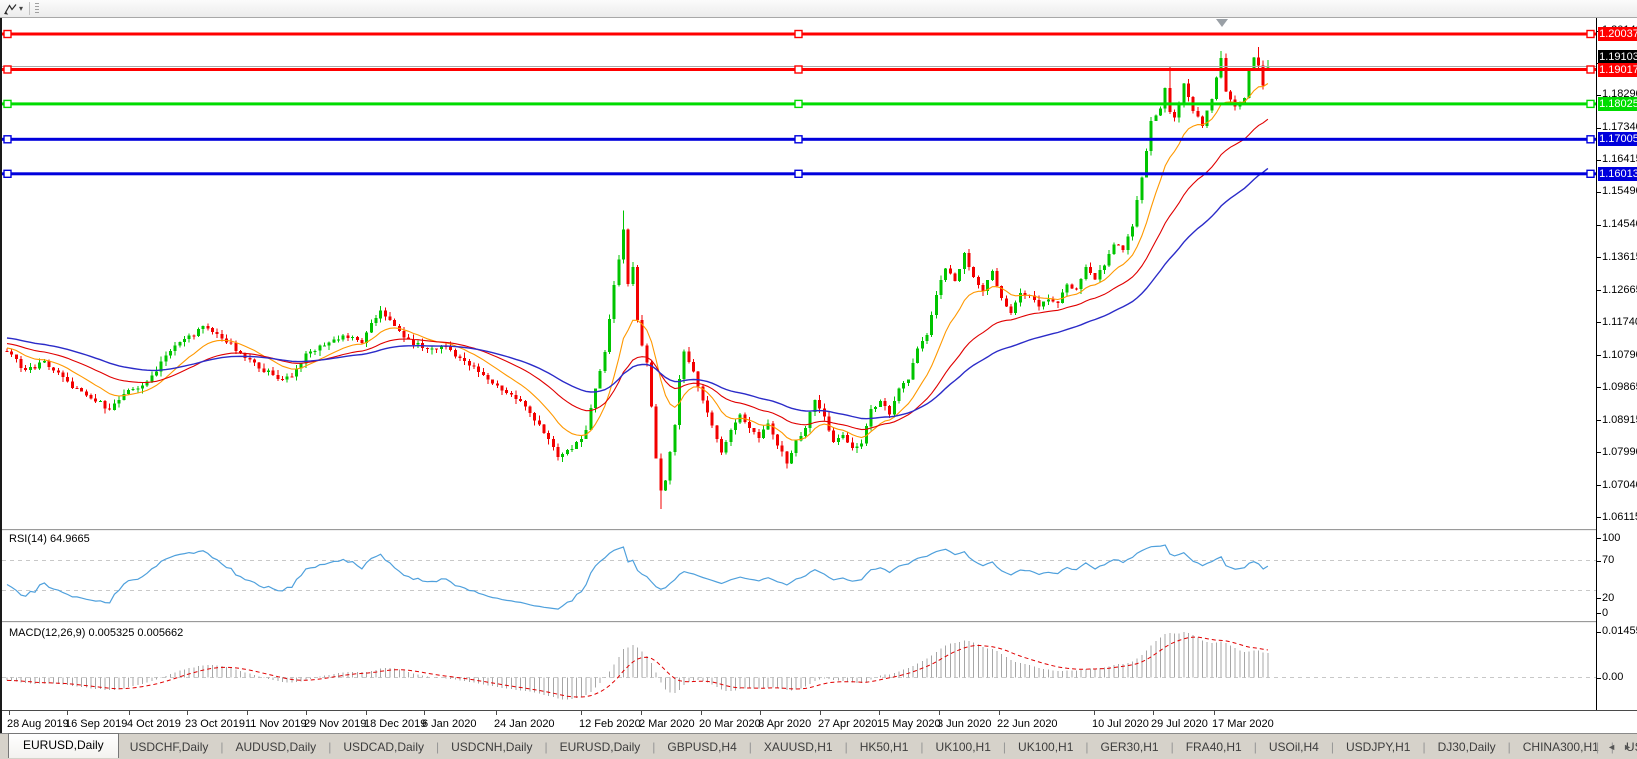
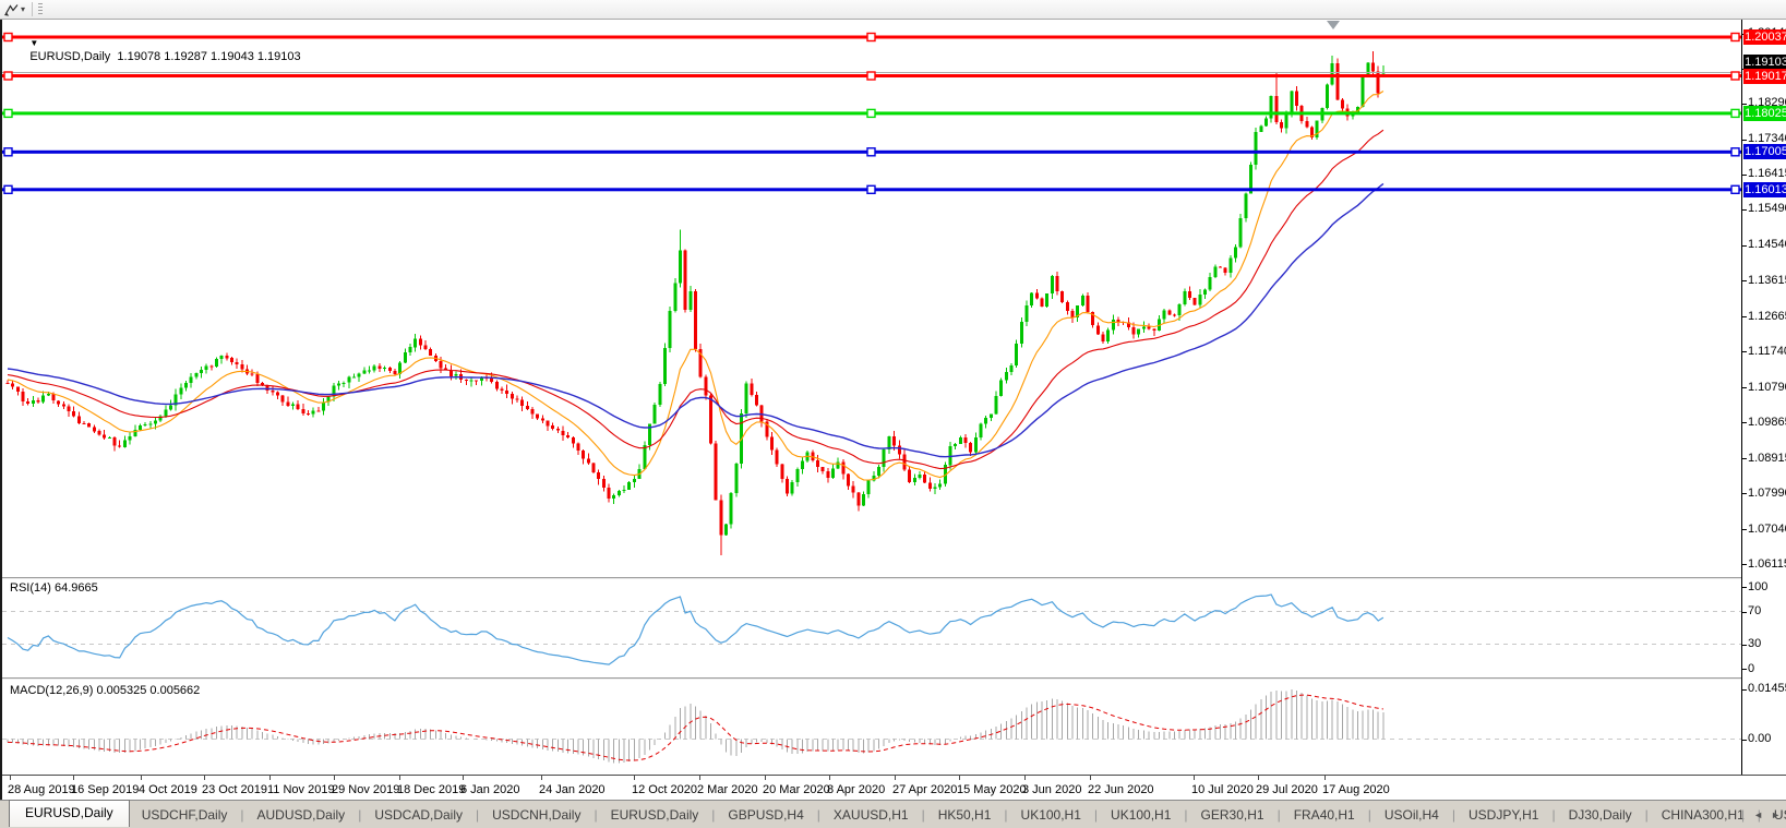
  ▾
+ ▼ EURUSD,Daily 1.19078 1.19287 1.19043 1.19103
  RSI(14) 64.9665
  MACD(12,26,9) 0.005325 0.005662
  1.1829
  1.1734
  1.1641
  1.1549
  1.1454
  1.1361
  1.1266
  1.1174
  1.1079
  1.0986
  1.0891
  1.0799
  1.0704
  1.0611
  100
  70
- 20
+ 30
  0
  0.0145
  0.00
  1.19103
  1.20037
  1.19017
  1.18025
  1.17005
  1.16013
  28 Aug 2019
  16 Sep 2019
  4 Oct 2019
  23 Oct 2019
  11 Nov 2019
  29 Nov 2019
  18 Dec 2019
  6 Jan 2020
  24 Jan 2020
- 12 Feb 2020
+ 12 Oct 2020
  2 Mar 2020
  20 Mar 2020
  8 Apr 2020
  27 Apr 2020
  15 May 2020
  3 Jun 2020
  22 Jun 2020
  10 Jul 2020
  29 Jul 2020
- 17 Mar 2020
+ 17 Aug 2020
  EURUSD,Daily
  USDCHF,Daily
  |
  AUDUSD,Daily
  |
  USDCAD,Daily
  |
  USDCNH,Daily
  |
  EURUSD,Daily
  |
  GBPUSD,H4
  |
  XAUUSD,H1
  |
  HK50,H1
  |
  UK100,H1
  |
  UK100,H1
  |
  GER30,H1
  |
  FRA40,H1
  |
  USOil,H4
  |
  USDJPY,H1
  |
  DJ30,Daily
  |
  CHINA300,H1
  |
  |
  ◄
  ►
